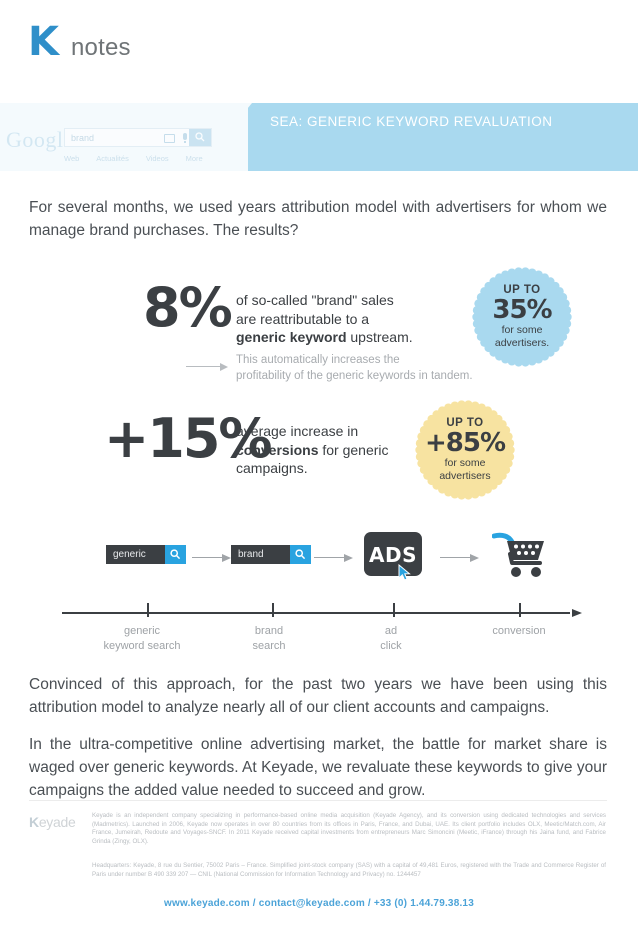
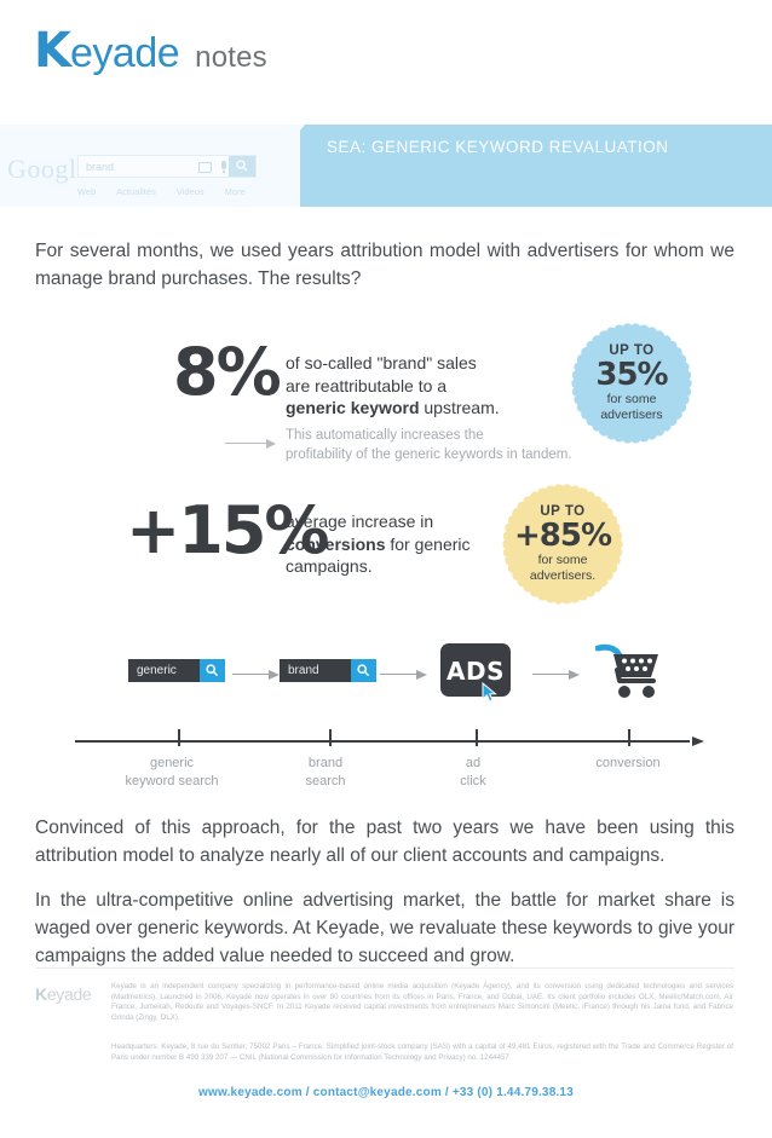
  K
+ eyade
  notes
  SEA: GENERIC KEYWORD REVALUATION
  Google
  brand
  Web
  Actualités
  Videos
  More
  For several months, we used years attribution model with advertisers for whom we manage brand purchases. The results?
  8%
  of so-called "brand" sales
  are reattributable to a
  generic keyword upstream.
  This automatically increases the
  profitability of the generic keywords in tandem.
  UP TO
  35%
  for some
- advertisers.
+ advertisers
  +15%
  average increase in
  conversions for generic
  campaigns.
  UP TO
  +85%
  for some
- advertisers
+ advertisers.
  generic
  brand
  ADS
  generic
  keyword search
  brand
  search
  ad
  click
  conversion
  Convinced of this approach, for the past two years we have been using this attribution model to analyze nearly all of our client accounts and campaigns.
  In the ultra-competitive online advertising market, the battle for market share is waged over generic keywords. At Keyade, we revaluate these keywords to give your campaigns the added value needed to succeed and grow.
  Keyade
  www.keyade.com / contact@keyade.com / +33 (0) 1.44.79.38.13
